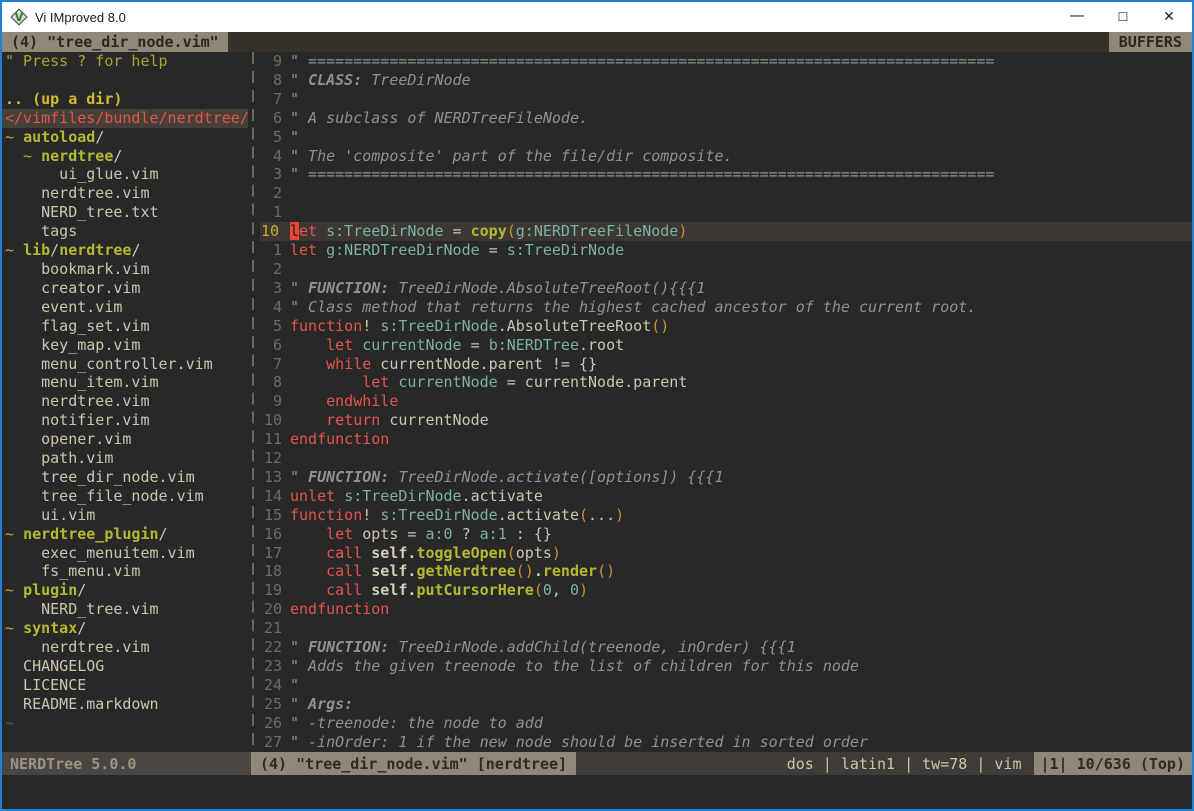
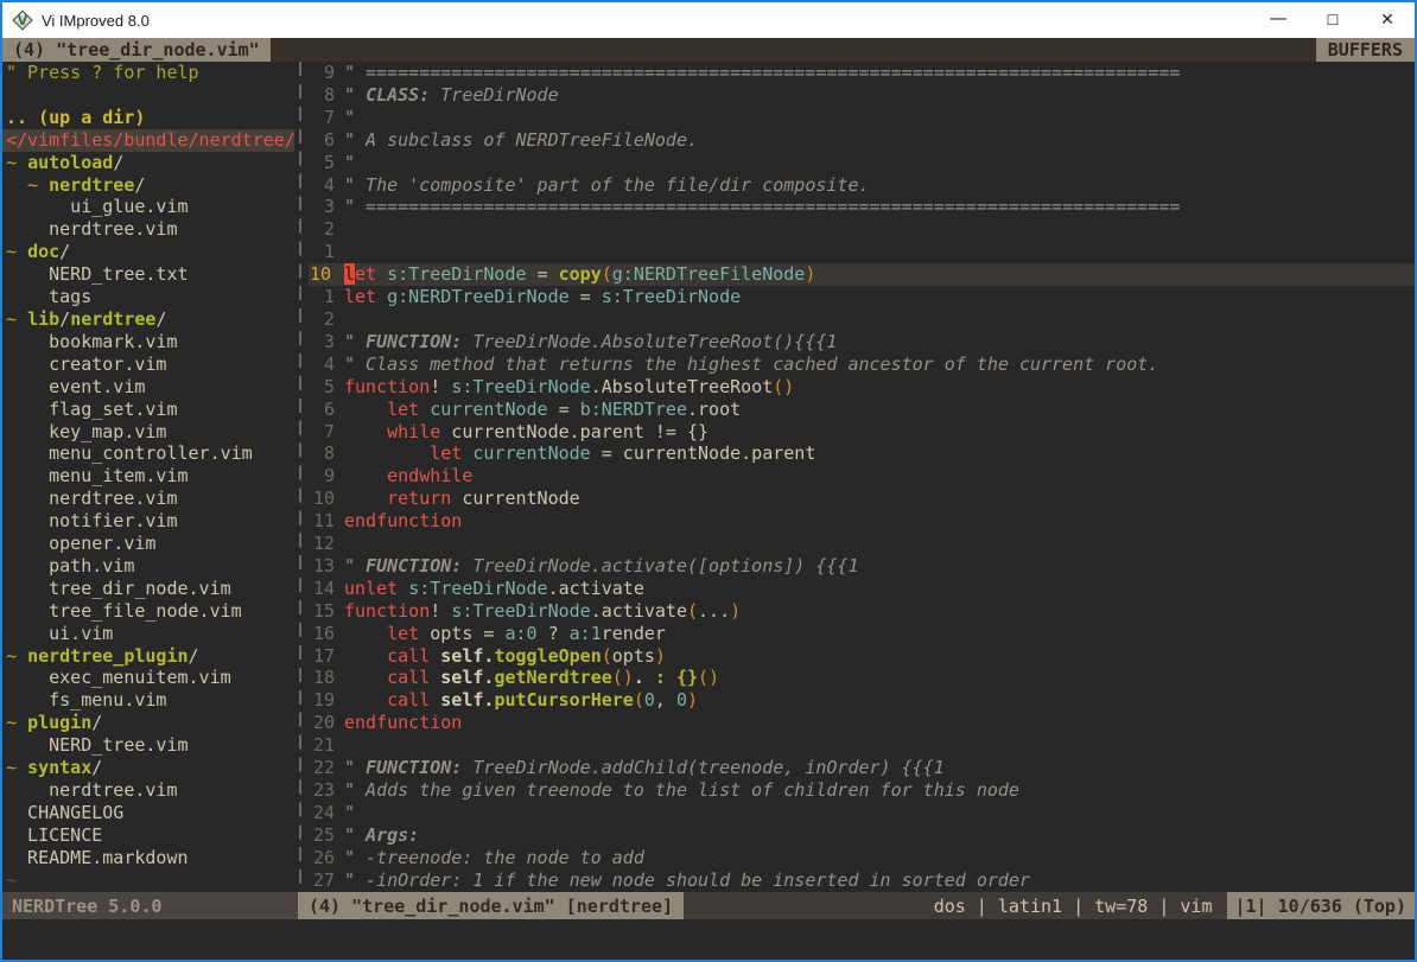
  V
  Vi IMproved 8.0
  —
  ☐
  ✕
  (4) "tree_dir_node.vim"
  BUFFERS
  " Press ? for help
  .. (up a dir)
  </vimfiles/bundle/nerdtree/
  ~ autoload/
  ~ nerdtree/
  ui_glue.vim
  nerdtree.vim
+ ~ doc/
  NERD_tree.txt
  tags
  ~ lib/nerdtree/
  bookmark.vim
  creator.vim
  event.vim
  flag_set.vim
  key_map.vim
  menu_controller.vim
  menu_item.vim
  nerdtree.vim
  notifier.vim
  opener.vim
  path.vim
  tree_dir_node.vim
  tree_file_node.vim
  ui.vim
  ~ nerdtree_plugin/
  exec_menuitem.vim
  fs_menu.vim
  ~ plugin/
  NERD_tree.vim
  ~ syntax/
  nerdtree.vim
  CHANGELOG
  LICENCE
  README.markdown
  ~
  9
  " ============================================================================
  8
  " CLASS: TreeDirNode
  7
  "
  6
  " A subclass of NERDTreeFileNode.
  5
  "
  4
  " The 'composite' part of the file/dir composite.
  3
  " ============================================================================
  2
  1
  10
  let s:TreeDirNode = copy(g:NERDTreeFileNode)
  1
  let g:NERDTreeDirNode = s:TreeDirNode
  2
  3
  " FUNCTION: TreeDirNode.AbsoluteTreeRoot(){{{1
  4
  " Class method that returns the highest cached ancestor of the current root.
  5
  function! s:TreeDirNode.AbsoluteTreeRoot()
  6
  let currentNode = b:NERDTree.root
  7
  while currentNode.parent != {}
  8
  let currentNode = currentNode.parent
  9
  endwhile
  10
  return currentNode
  11
  endfunction
  12
  13
  " FUNCTION: TreeDirNode.activate([options]) {{{1
  14
  unlet s:TreeDirNode.activate
  15
  function! s:TreeDirNode.activate(...)
  16
- let opts = a:0 ? a:1 : {}
+ let opts = a:0 ? a:1render
  17
  call self.toggleOpen(opts)
  18
- call self.getNerdtree().render()
+ call self.getNerdtree(). : {}()
  19
  call self.putCursorHere(0, 0)
  20
  endfunction
  21
  22
  " FUNCTION: TreeDirNode.addChild(treenode, inOrder) {{{1
  23
  " Adds the given treenode to the list of children for this node
  24
  "
  25
  " Args:
  26
  " -treenode: the node to add
  27
  " -inOrder: 1 if the new node should be inserted in sorted order
  NERDTree 5.0.0
  (4) "tree_dir_node.vim" [nerdtree]
  dos | latin1 | tw=78 | vim
  |1| 10/636 (Top)
